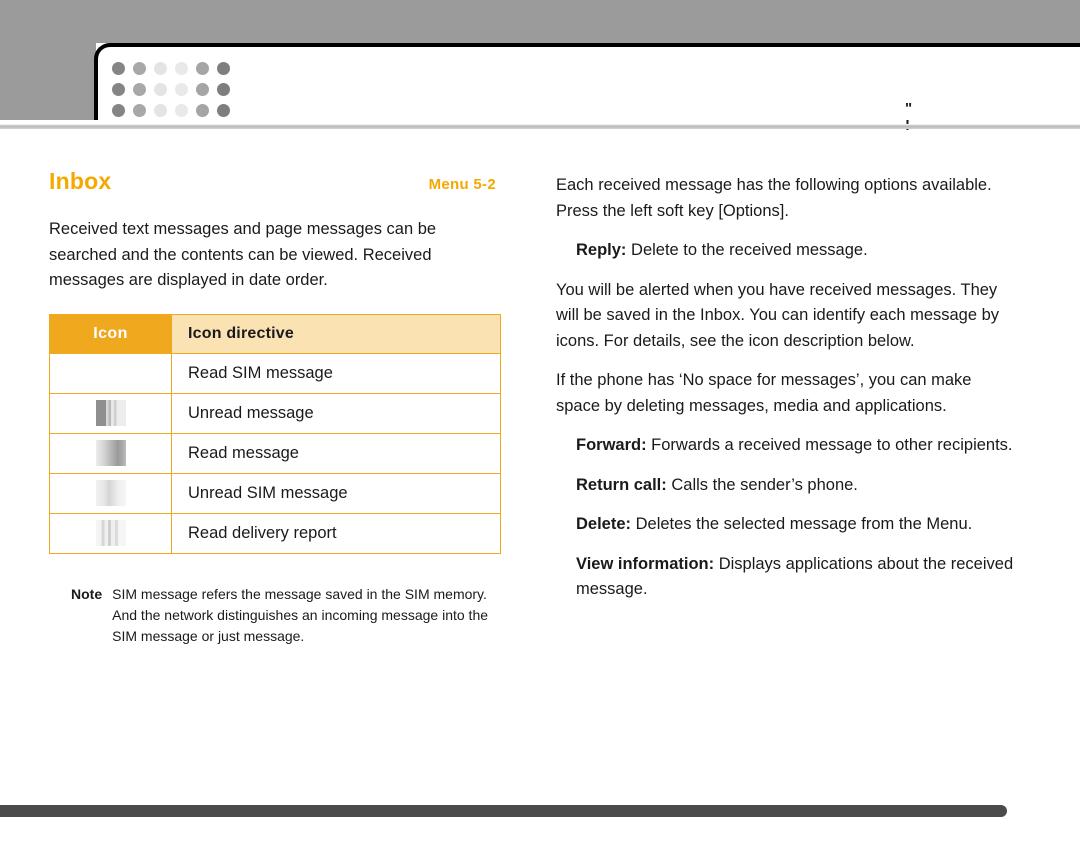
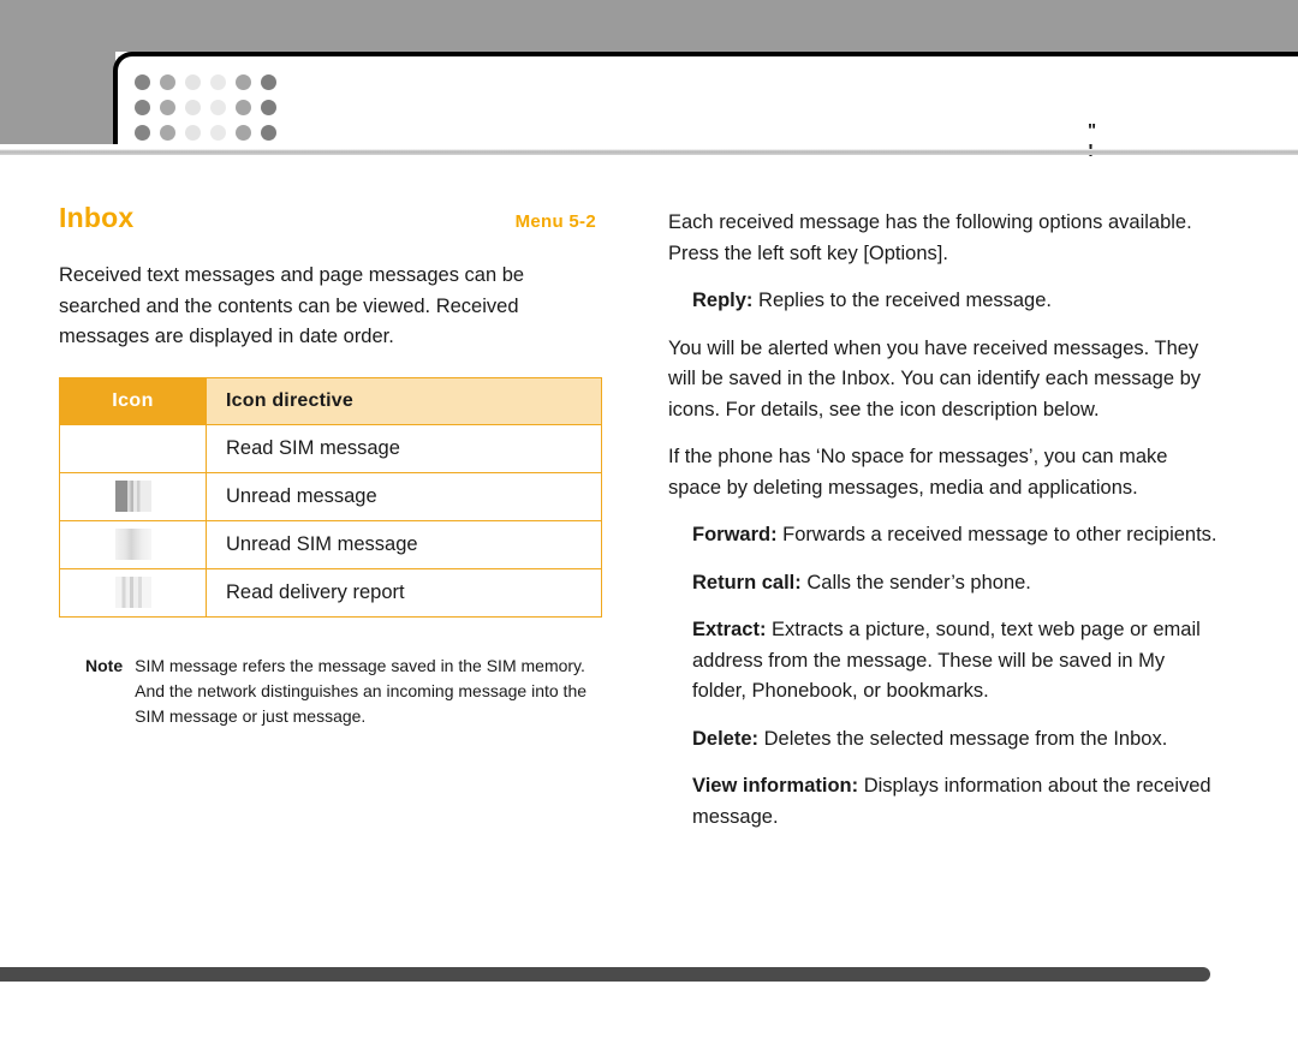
  Inbox
  Menu 5-2
  Received text messages and page messages can be searched and the contents can be viewed. Received messages are displayed in date order.
  Icon	Icon directive
  	Read SIM message
  	Unread message
- 	Read message
  	Unread SIM message
  	Read delivery report
  Note
  SIM message refers the message saved in the SIM memory. And the network distinguishes an incoming message into the SIM message or just message.
  Each received message has the following options available. Press the left soft key [Options].
- Reply: Delete to the received message.
+ Reply: Replies to the received message.
  You will be alerted when you have received messages. They will be saved in the Inbox. You can identify each message by icons. For details, see the icon description below.
  If the phone has ‘No space for messages’, you can make space by deleting messages, media and applications.
  Forward: Forwards a received message to other recipients.
  Return call: Calls the sender’s phone.
+ Extract: Extracts a picture, sound, text web page or email address from the message. These will be saved in My folder, Phonebook, or bookmarks.
- Delete: Deletes the selected message from the Menu.
+ Delete: Deletes the selected message from the Inbox.
- View information: Displays applications about the received message.
+ View information: Displays information about the received message.
